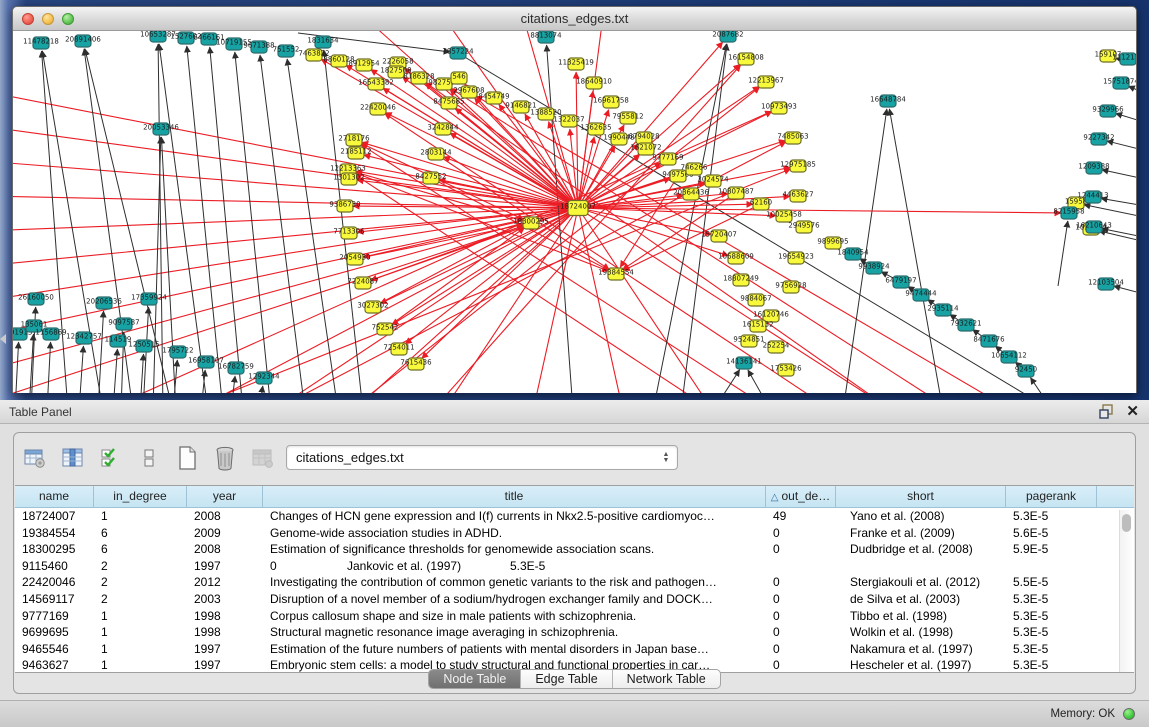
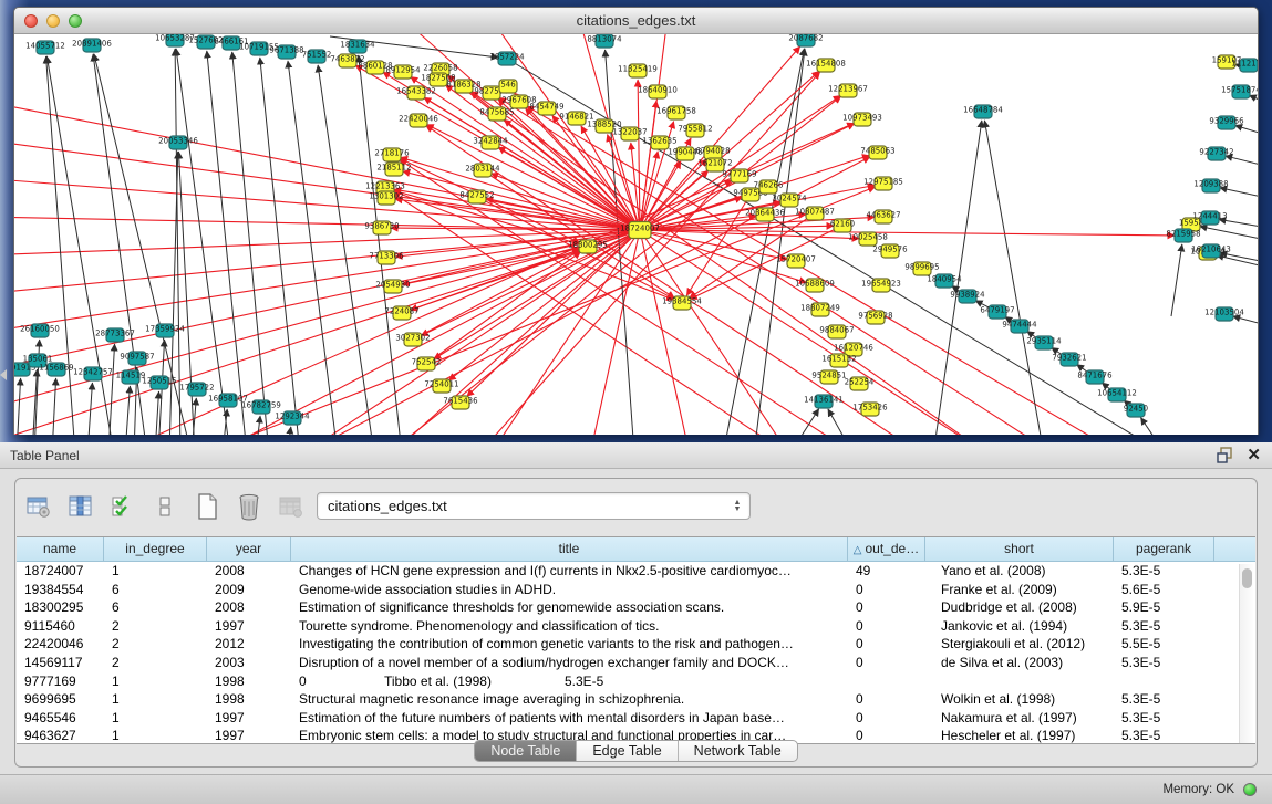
  citations_edges.txt
  18724007
  7463822
  8860128
  8912954
  2226058
  1827508
  16543382
  8186328
  98275
  546
  2967608
  8454749
  8475685
  9146821
  1388520
  22420046
  2718176
  3242844
  2803144
  12213363
  8427552
  2185112
  1301302
  9386730
  7713306
  2054930
  7224087
  3027302
  752542
  7254011
  7615436
  11325419
  18640910
  16961758
  7955812
  1322037
  1362635
  1990448
  6794028
  1621072
  9777169
  94975
  746266
  16154808
  12213967
  10973493
  7485063
  12975185
  3024574
  20364436
  10807487
  62160
  4463627
  15720407
  10688609
  18807249
  9884067
  16120746
  1615132
  9524851
  252254
  1753426
  9756928
  19654923
  9899695
  10025458
  2949576
  18300295
  19384554
  1595
  159107
- 11478218
+ 14055712
  20891406
  10653287
  1527602
  6466161
  10719155
  9671388
  751552
  1831634
  8813074
  7857224
  2087682
  20053346
  26160050
  135061
  1156869
  12342757
  114519
- 20206536
+ 28773367
  9097587
  17359924
  1250515
  1795722
  16958107
  16782759
  1292344
  1840954
  9938924
  6479197
  9474444
  2935114
  7932621
  8471676
  10654112
  92450
  14136141
  16648784
  11121
  1575187
  9329966
  9227342
  1209388
  1244413
  8215958
  16210643
  12103504
  Table Panel
  ✕
  citations_edges.txt
  name
  in_degree
  year
  title
  △ out_de…
  short
  pagerank
  18724007
  1
  2008
  Changes of HCN gene expression and I(f) currents in Nkx2.5-positive cardiomyoc…
  49
  Yano et al. (2008)
  5.3E-5
  19384554
  6
  2009
  Genome-wide association studies in ADHD.
  0
  Franke et al. (2009)
  5.6E-5
  18300295
  6
  2008
  Estimation of significance thresholds for genomewide association scans.
  0
  Dudbridge et al. (2008)
  5.9E-5
  9115460
  2
  1997
+ Tourette syndrome. Phenomenology and classification of tics.
  0
- Jankovic et al. (1997)
+ Jankovic et al. (1994)
  5.3E-5
  22420046
  2
  2012
  Investigating the contribution of common genetic variants to the risk and pathogen…
  0
  Stergiakouli et al. (2012)
  5.5E-5
  14569117
  2
  2003
  Disruption of a novel member of a sodium/hydrogen exchanger family and DOCK…
  0
  de Silva et al. (2003)
  5.3E-5
  9777169
  1
  1998
- Corpus callosum shape and size in male patients with schizophrenia.
  0
  Tibbo et al. (1998)
  5.3E-5
  9699695
  1
  1998
  Structural magnetic resonance image averaging in schizophrenia.
  0
  Wolkin et al. (1998)
  5.3E-5
  9465546
  1
  1997
  Estimation of the future numbers of patients with mental disorders in Japan base…
  0
  Nakamura et al. (1997)
  5.3E-5
  9463627
  1
  1997
  Embryonic stem cells: a model to study structural and functional properties in car…
  0
  Hescheler et al. (1997)
  5.3E-5
  Node Table
  Edge Table
  Network Table
  Memory: OK
